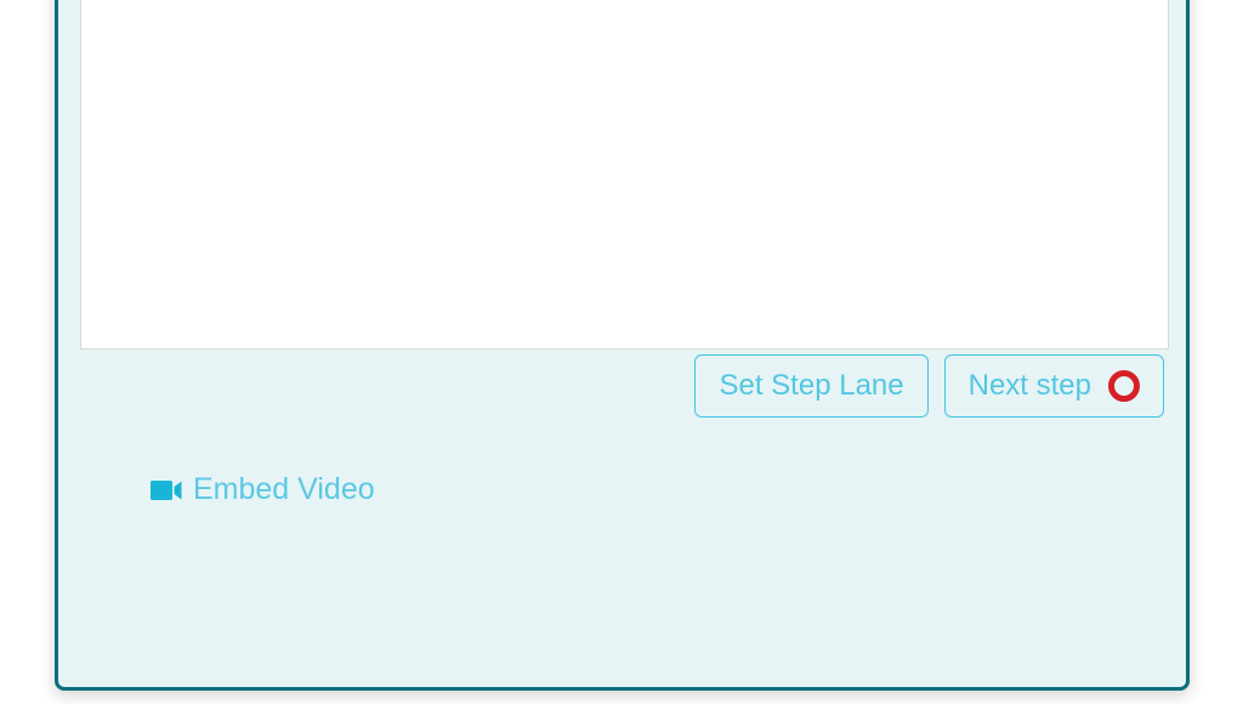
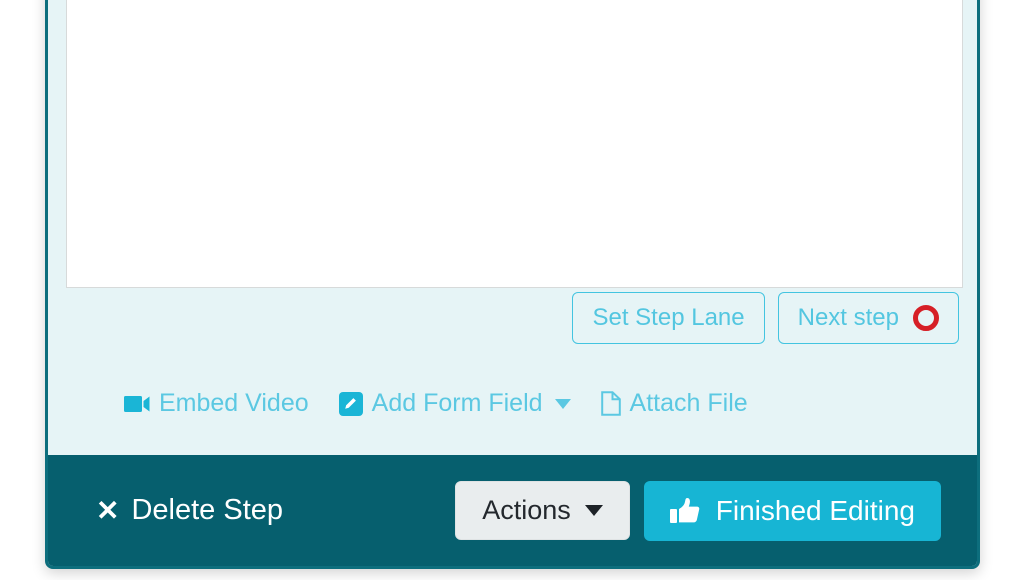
  Set Step Lane
  Next step
  Embed Video
+ Add Form Field
+ Attach File
+ ✕
+ Delete Step
+ Actions
+ Finished Editing
